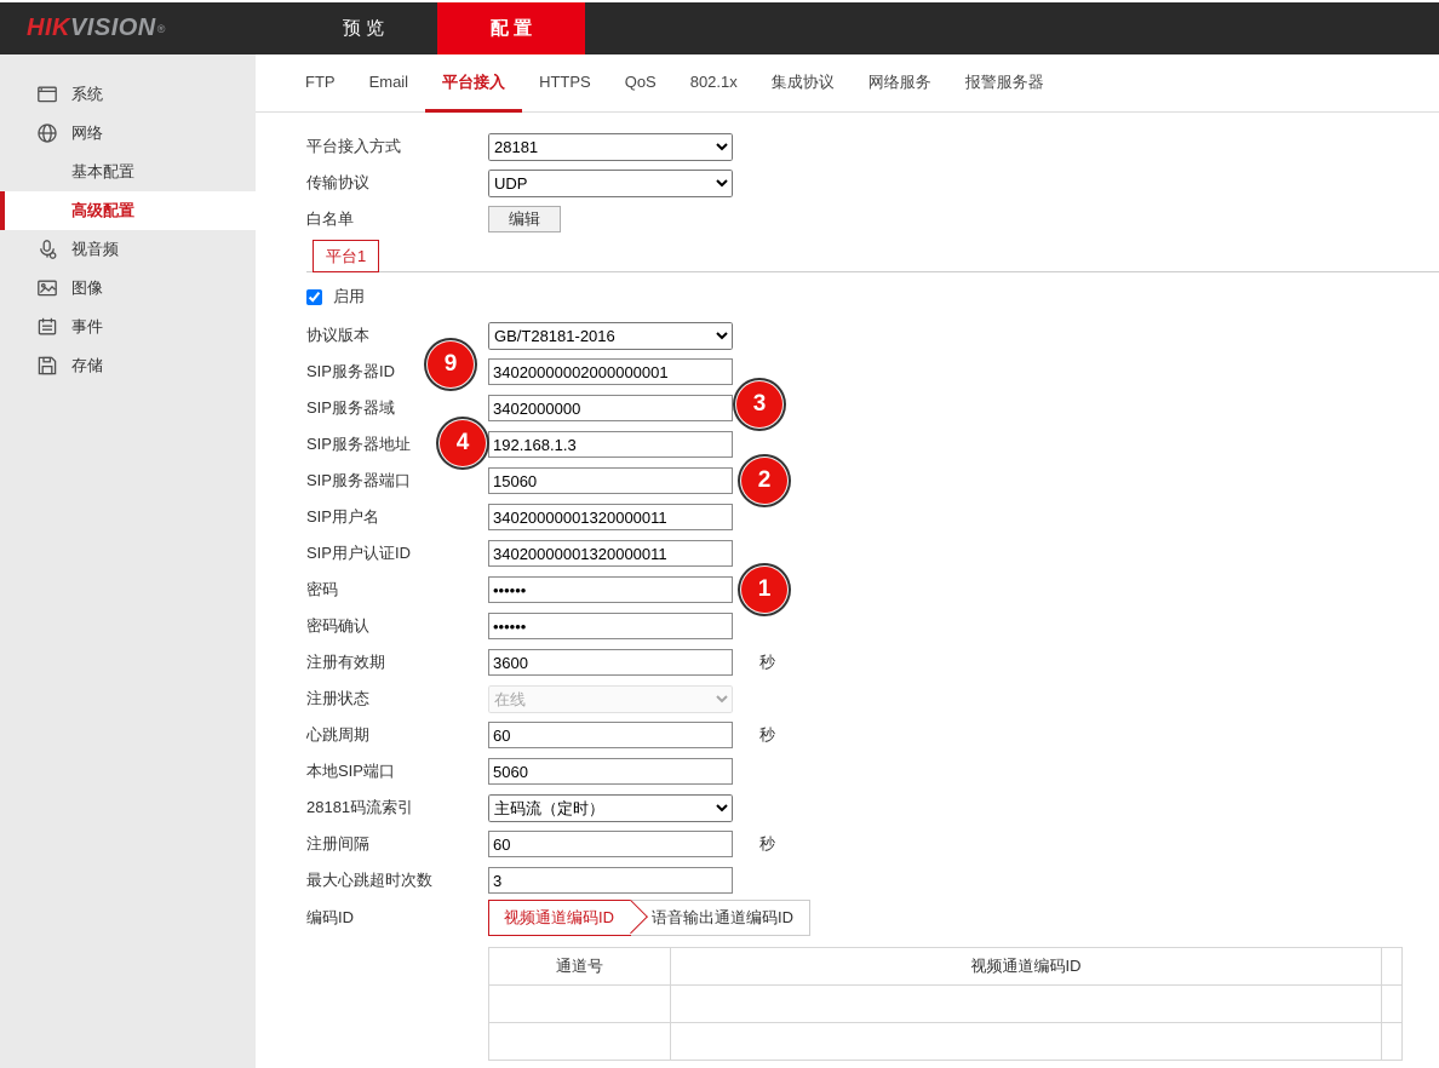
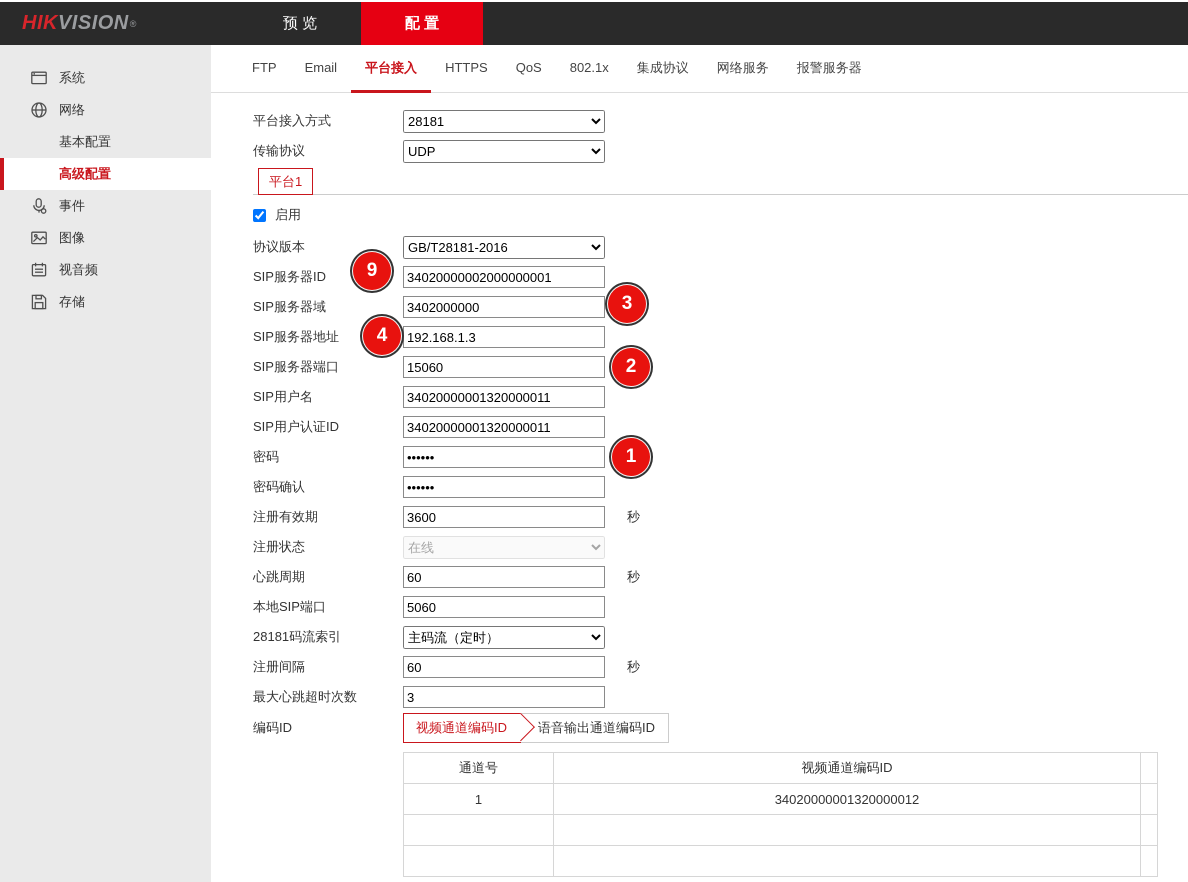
  HIK
  VISION
  ®
  预 览
  配 置
  系统
  网络
  基本配置
  高级配置
- 视音频
+ 事件
  图像
- 事件
+ 视音频
  存储
  FTP
  Email
  平台接入
  HTTPS
  QoS
  802.1x
  集成协议
  网络服务
  报警服务器
  平台接入方式
  28181
  传输协议
  UDP
- 白名单
- 编辑
  平台1
  启用
  协议版本
  GB/T28181-2016
  SIP服务器ID
  34020000002000000001
  9
  SIP服务器域
  3402000000
  3
  SIP服务器地址
  192.168.1.3
  4
  SIP服务器端口
  15060
  2
  SIP用户名
  34020000001320000011
  SIP用户认证ID
  34020000001320000011
  密码
  1
  密码确认
  注册有效期
  3600
  秒
  注册状态
  在线
  心跳周期
  60
  秒
  本地SIP端口
  5060
  28181码流索引
  主码流（定时）
  注册间隔
  60
  秒
  最大心跳超时次数
  3
  编码ID
  视频通道编码ID
  语音输出通道编码ID
  通道号	视频通道编码ID
+ 1	34020000001320000012
